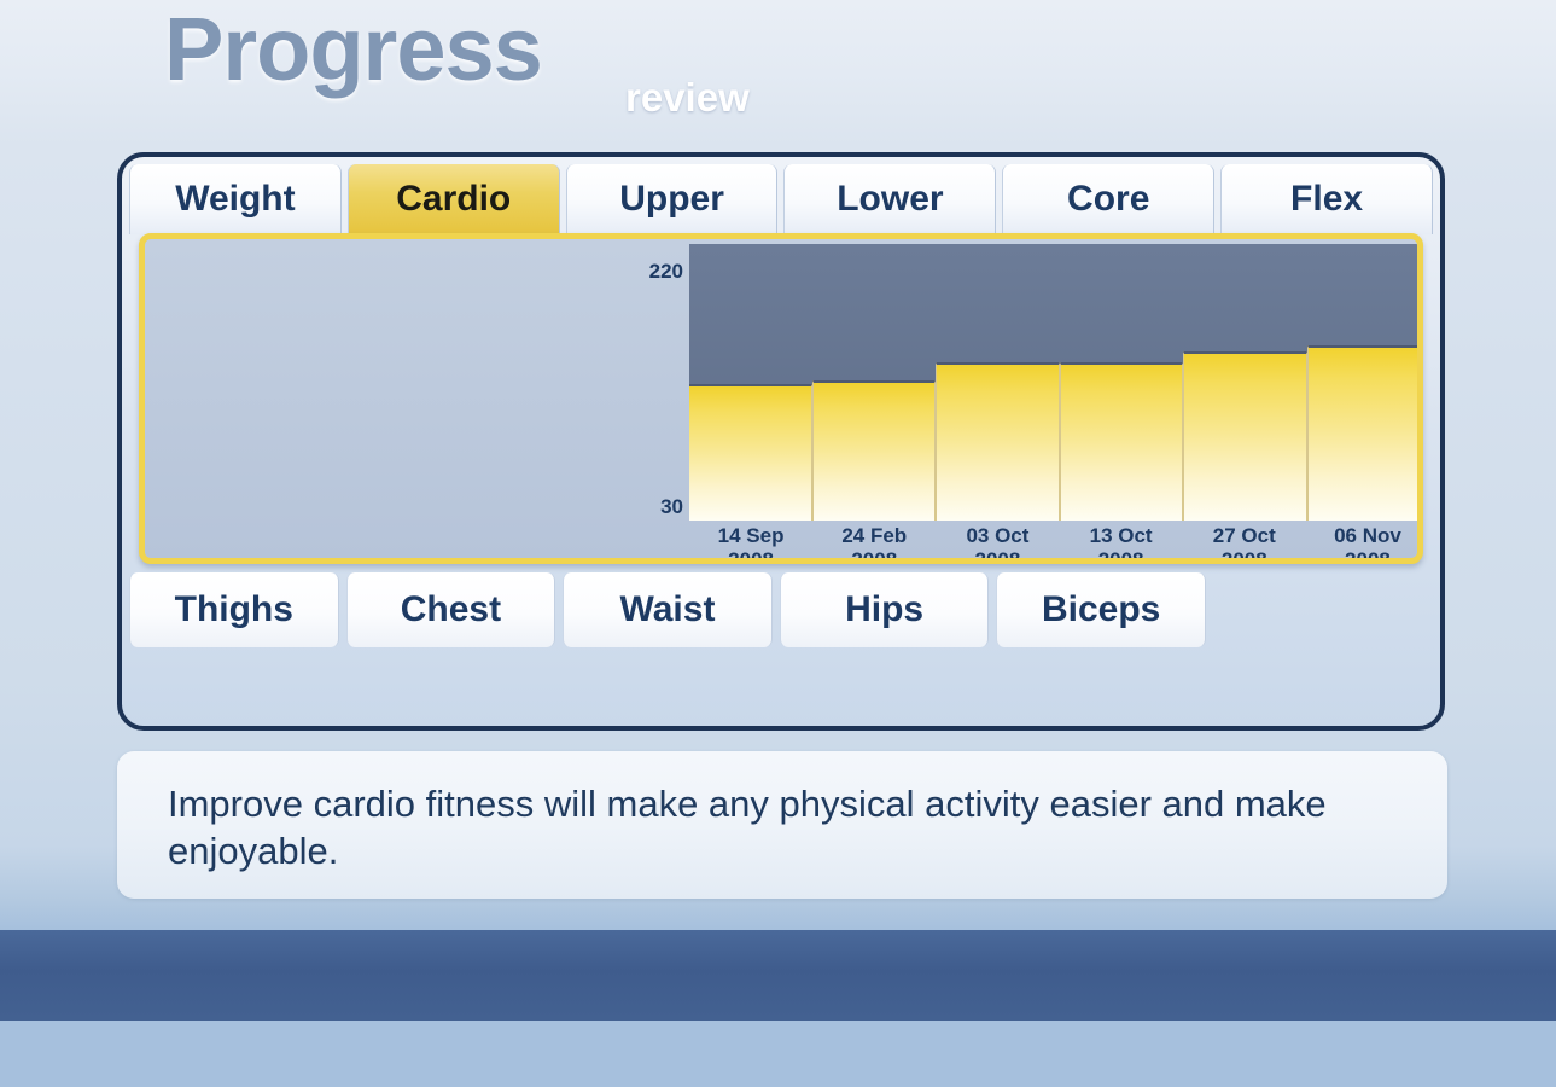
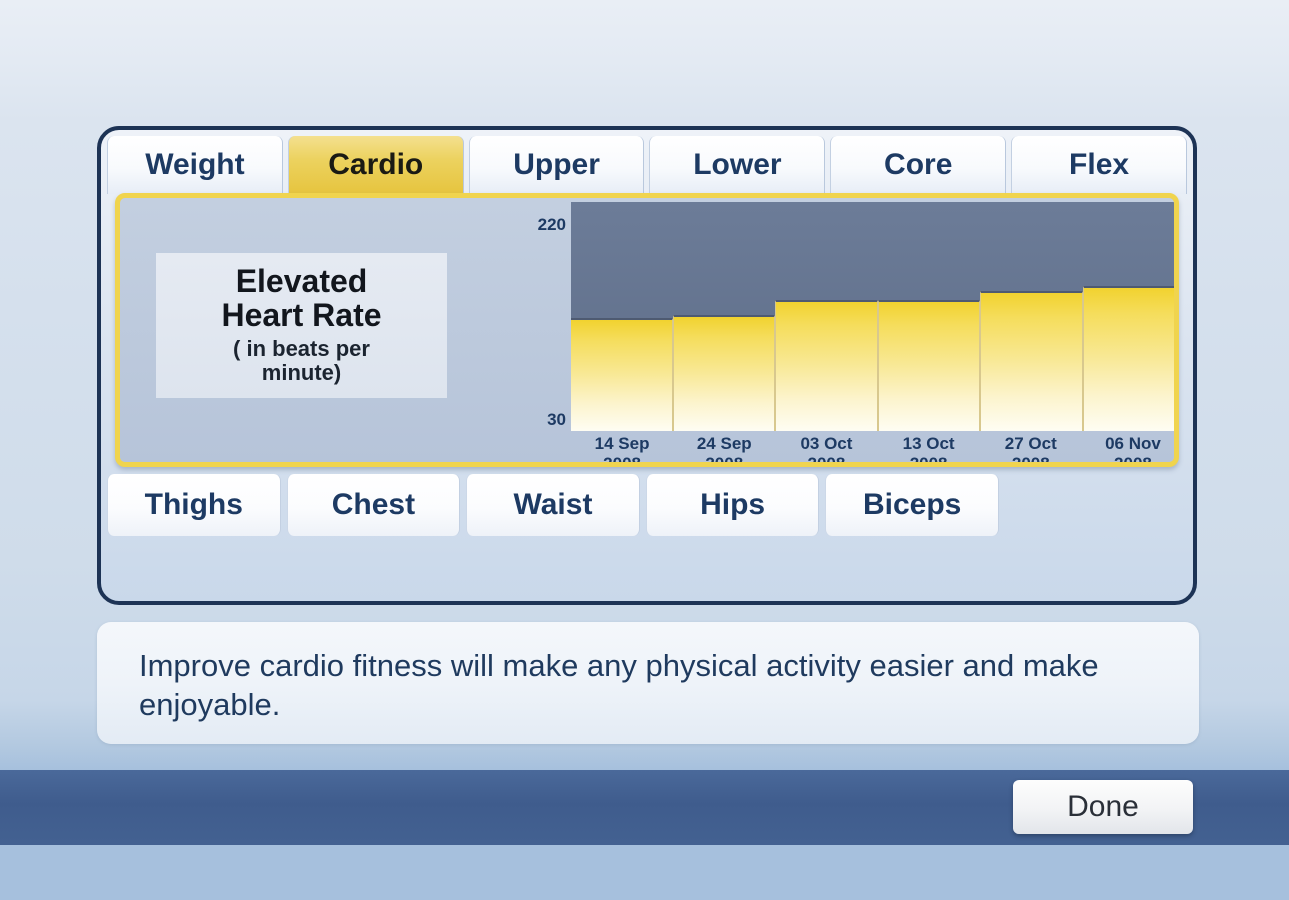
- Progress
- review
  Weight
  Cardio
  Upper
  Lower
  Core
  Flex
+ Elevated
+ Heart Rate
+ ( in beats per
+ minute)
  220
  30
  14 Sep
- 24 Feb
+ 24 Sep
  03 Oct
  13 Oct
  27 Oct
  06 Nov
  Thighs
  Chest
  Waist
  Hips
  Biceps
  Improve cardio fitness will make any physical activity easier and make enjoyable.
+ Done
